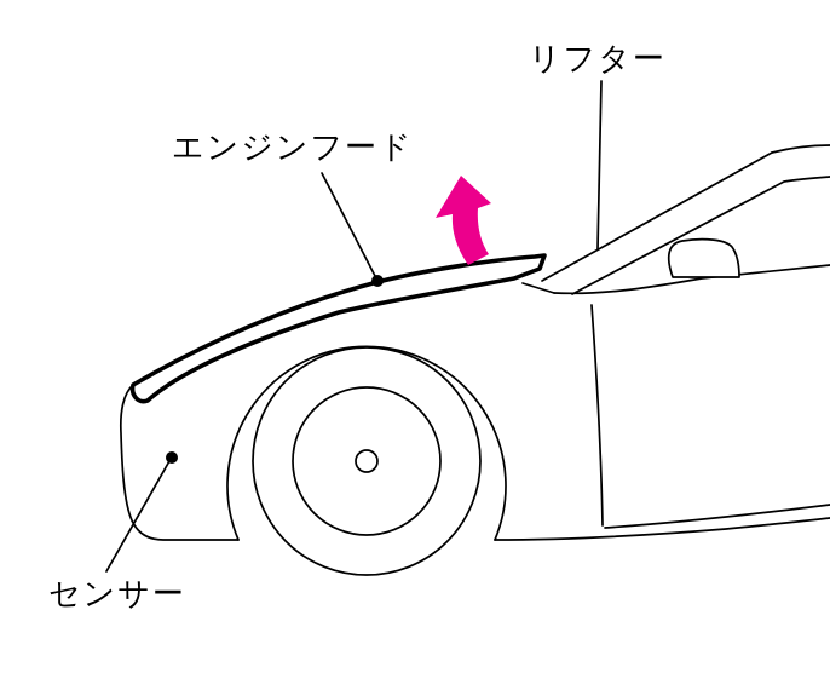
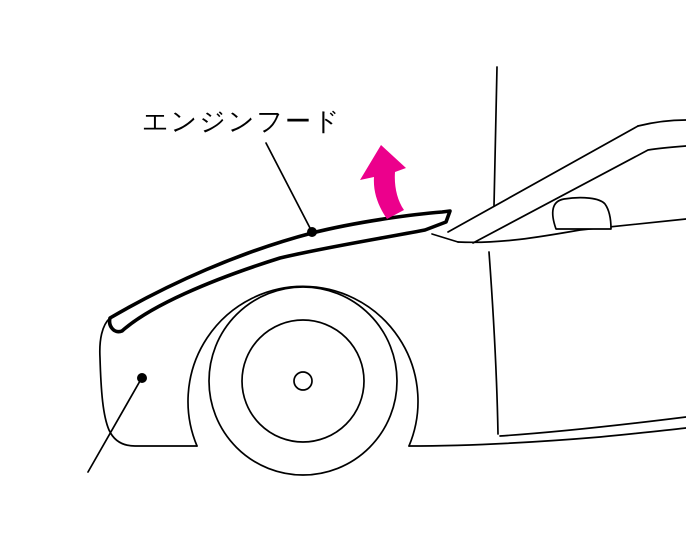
  エンジンフード
- リフター
- センサー
